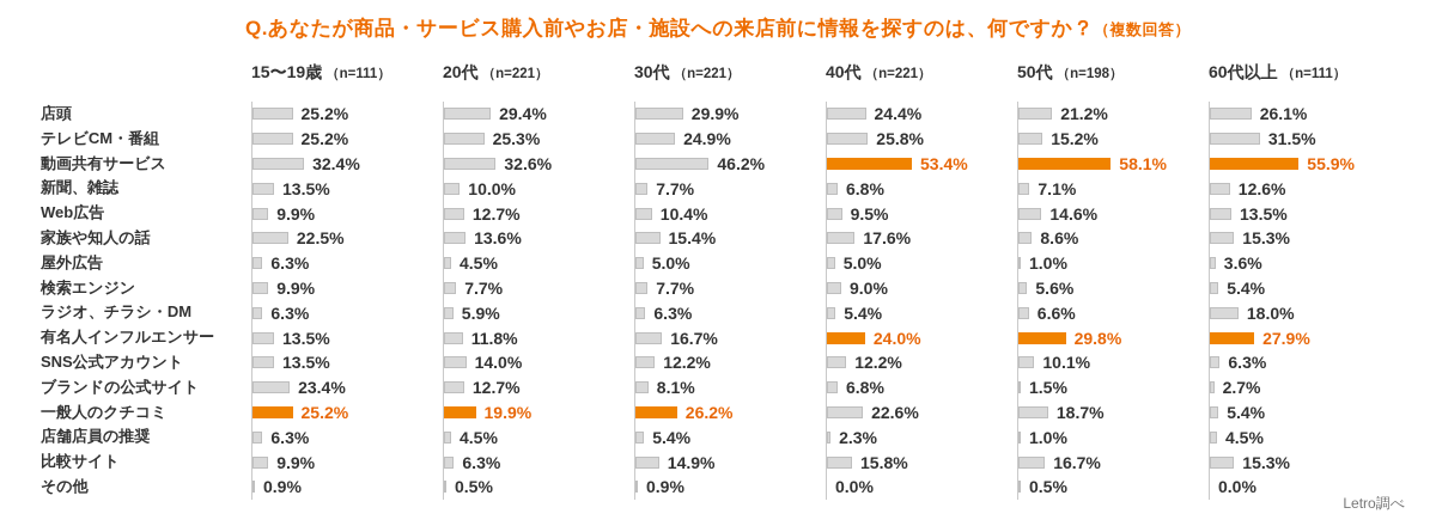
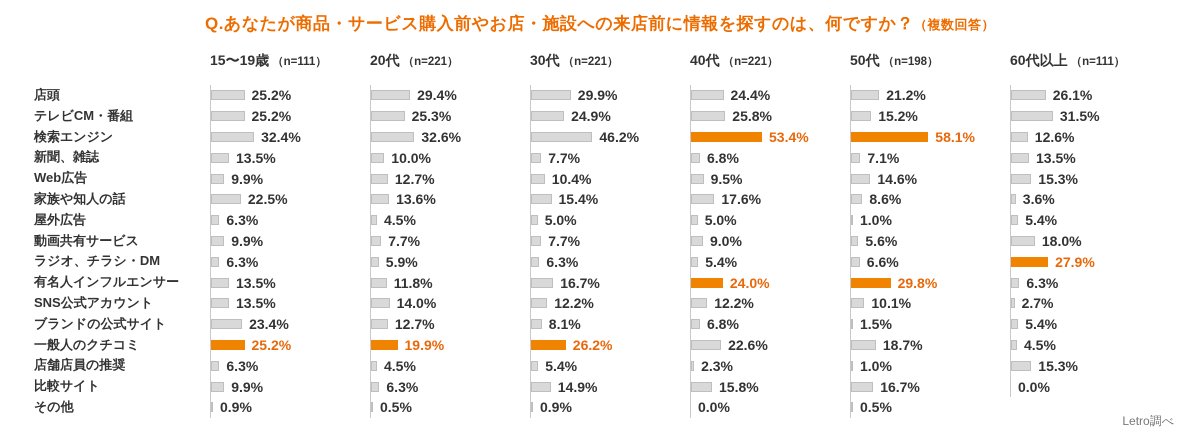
  Q.あなたが商品・サービス購入前やお店・施設への来店前に情報を探すのは、何ですか？（複数回答）
  店頭
  テレビCM・番組
- 動画共有サービス
+ 検索エンジン
  新聞、雑誌
  Web広告
  家族や知人の話
  屋外広告
- 検索エンジン
+ 動画共有サービス
  ラジオ、チラシ・DM
  有名人インフルエンサー
  SNS公式アカウント
  ブランドの公式サイト
  一般人のクチコミ
  店舗店員の推奨
  比較サイト
  その他
  15〜19歳 （n=111）
  25.2%
  25.2%
  32.4%
  13.5%
  9.9%
  22.5%
  6.3%
  9.9%
  6.3%
  13.5%
  13.5%
  23.4%
  25.2%
  6.3%
  9.9%
  0.9%
  20代 （n=221）
  29.4%
  25.3%
  32.6%
  10.0%
  12.7%
  13.6%
  4.5%
  7.7%
  5.9%
  11.8%
  14.0%
  12.7%
  19.9%
  4.5%
  6.3%
  0.5%
  30代 （n=221）
  29.9%
  24.9%
  46.2%
  7.7%
  10.4%
  15.4%
  5.0%
  7.7%
  6.3%
  16.7%
  12.2%
  8.1%
  26.2%
  5.4%
  14.9%
  0.9%
  40代 （n=221）
  24.4%
  25.8%
  53.4%
  6.8%
  9.5%
  17.6%
  5.0%
  9.0%
  5.4%
  24.0%
  12.2%
  6.8%
  22.6%
  2.3%
  15.8%
  0.0%
  50代 （n=198）
  21.2%
  15.2%
  58.1%
  7.1%
  14.6%
  8.6%
  1.0%
  5.6%
  6.6%
  29.8%
  10.1%
  1.5%
  18.7%
  1.0%
  16.7%
  0.5%
  60代以上 （n=111）
  26.1%
  31.5%
- 55.9%
  12.6%
  13.5%
  15.3%
  3.6%
  5.4%
  18.0%
  27.9%
  6.3%
  2.7%
  5.4%
  4.5%
  15.3%
  0.0%
  Letro調べ
